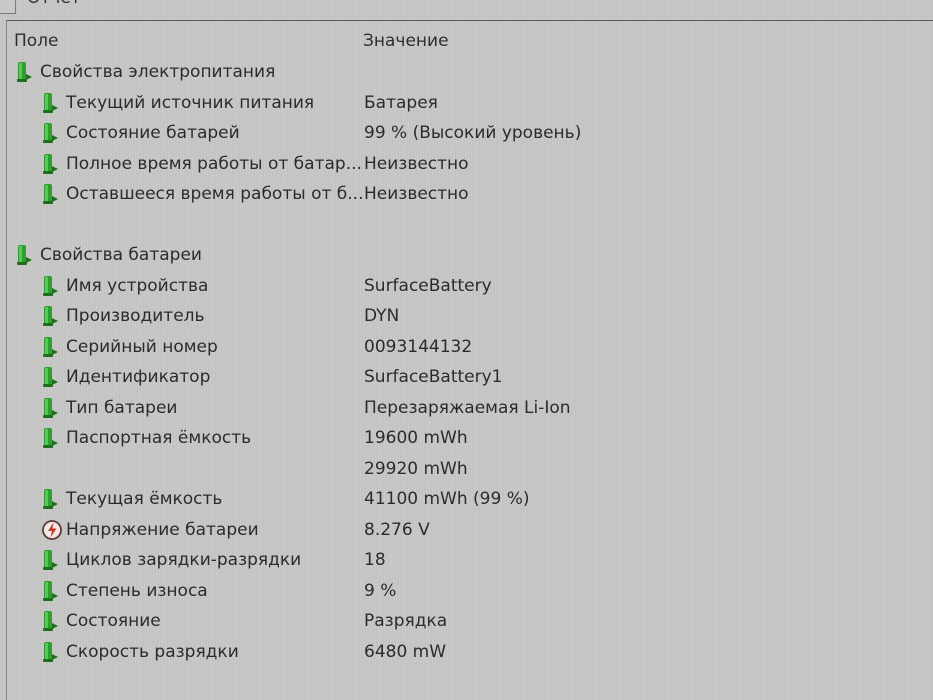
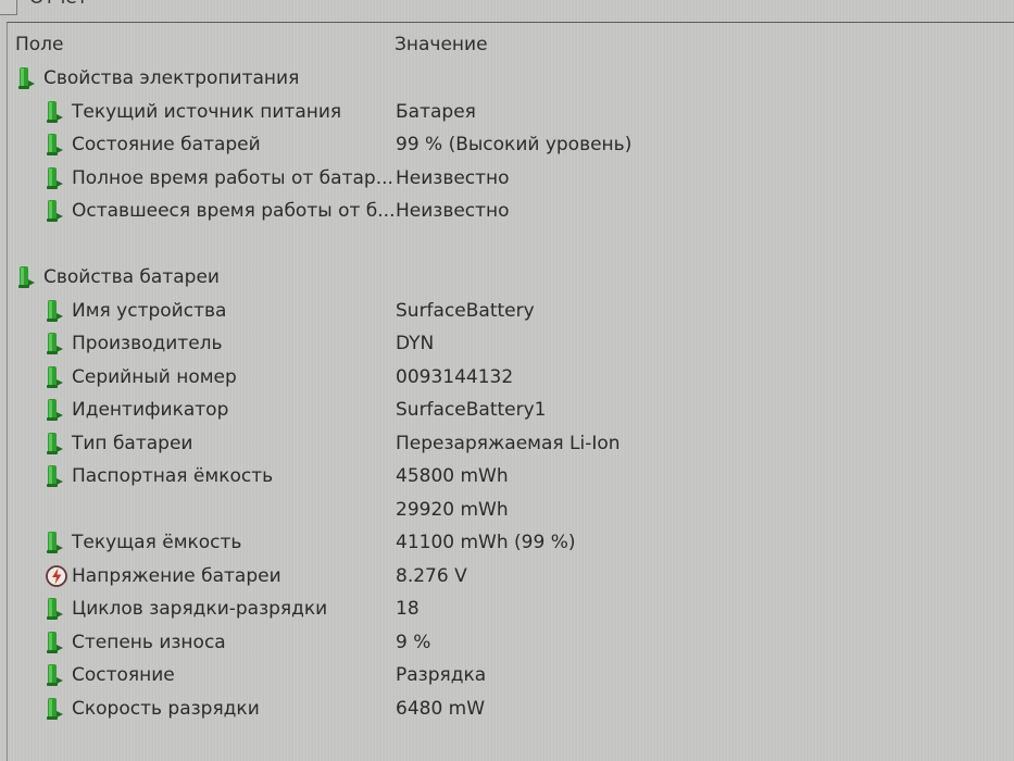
  Поле
  Значение
  Свойства электропитания
  Текущий источник питания
  Батарея
  Состояние батарей
  99 % (Высокий уровень)
  Полное время работы от батар...
  Неизвестно
  Оставшееся время работы от б...
  Неизвестно
  Свойства батареи
  Имя устройства
  SurfaceBattery
  Производитель
  DYN
  Серийный номер
  0093144132
  Идентификатор
  SurfaceBattery1
  Тип батареи
  Перезаряжаемая Li-Ion
  Паспортная ёмкость
- 19600 mWh
+ 45800 mWh
  29920 mWh
  Текущая ёмкость
  41100 mWh (99 %)
  Напряжение батареи
  8.276 V
  Циклов зарядки-разрядки
  18
  Степень износа
  9 %
  Состояние
  Разрядка
  Скорость разрядки
  6480 mW
